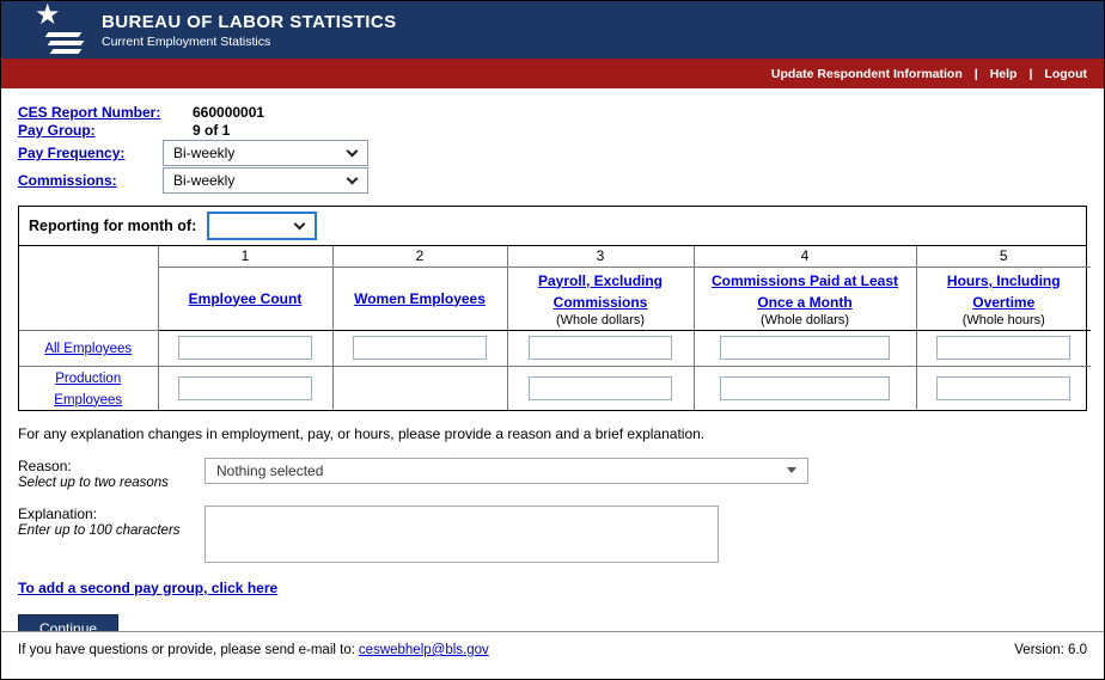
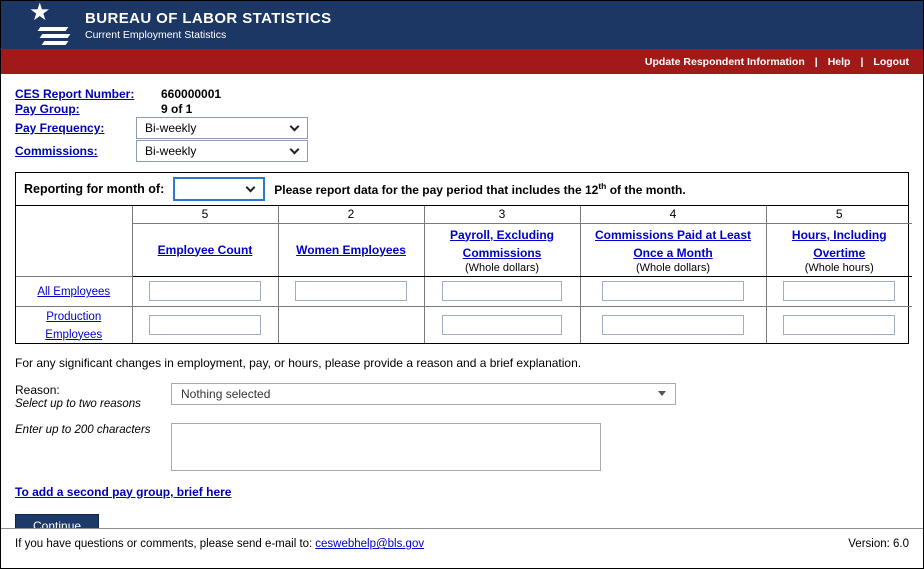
  ★
  BUREAU OF LABOR STATISTICS
  Current Employment Statistics
  Update Respondent Information
  |
  Help
  |
  Logout
  CES Report Number:
  660000001
  Pay Group:
  9 of 1
  Pay Frequency:
  Bi-weekly
  Commissions:
  Bi-weekly
  Reporting for month of:
+ Please report data for the pay period that includes the 12th of the month.
- 	1	2	3	4	5
+ 	5	2	3	4	5
  Employee Count	Women Employees	Payroll, Excluding Commissions (Whole dollars)	Commissions Paid at Least Once a Month (Whole dollars)	Hours, Including Overtime (Whole hours)
  All Employees
  Production Employees
- For any explanation changes in employment, pay, or hours, please provide a reason and a brief explanation.
+ For any significant changes in employment, pay, or hours, please provide a reason and a brief explanation.
  Reason:
  Select up to two reasons
  Nothing selected
- Explanation:
- Enter up to 100 characters
+ Enter up to 200 characters
- To add a second pay group, click here
+ To add a second pay group, brief here
  Continue
- If you have questions or provide, please send e-mail to: ceswebhelp@bls.gov
+ If you have questions or comments, please send e-mail to: ceswebhelp@bls.gov
  Version: 6.0
